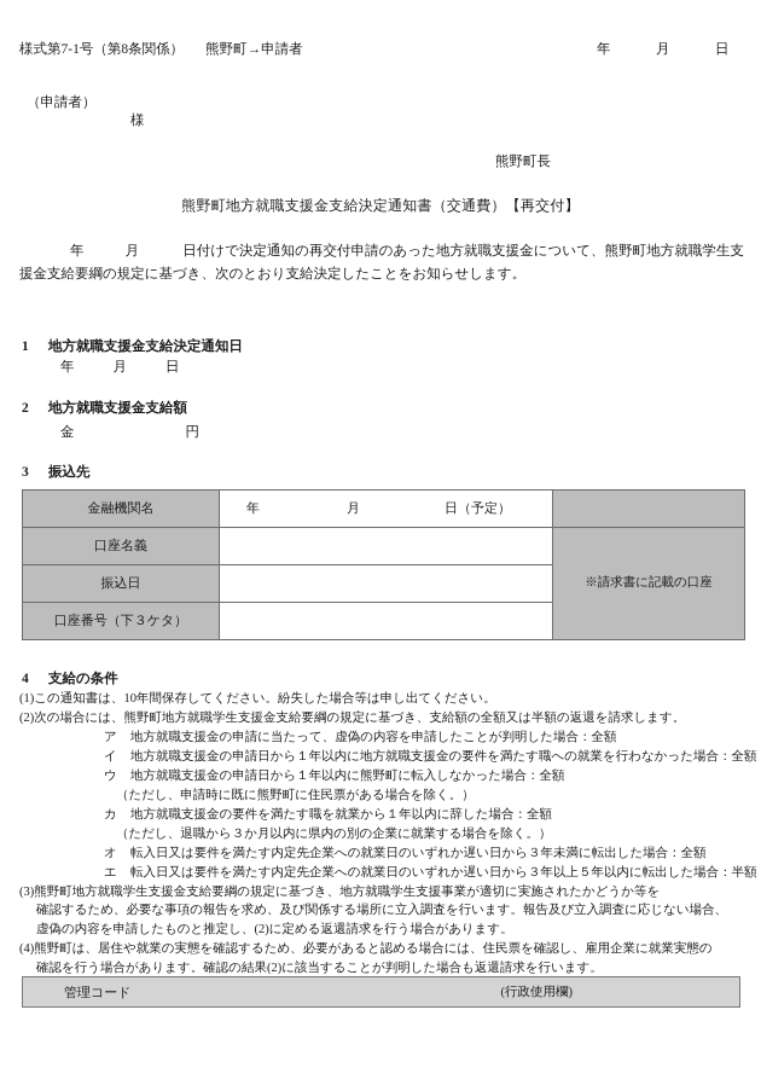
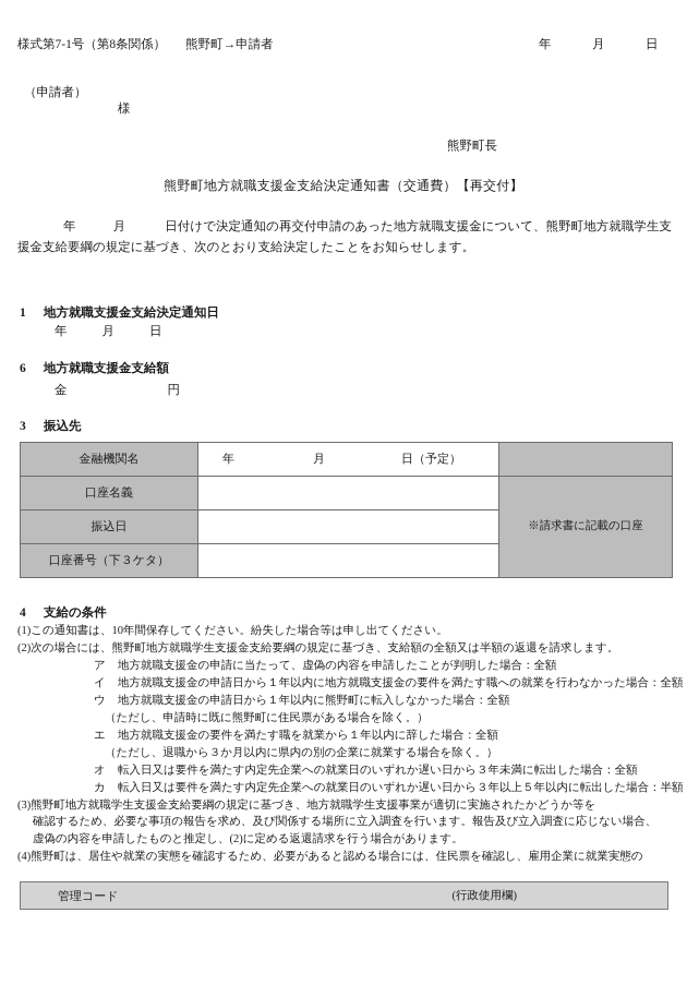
  様式第7-1号（第8条関係） 熊野町→申請者
  年
  月
  日
  （申請者）
  様
  熊野町長
  熊野町地方就職支援金支給決定通知書（交通費）【再交付】
  年 月 日付けで決定通知の再交付申請のあった地方就職支援金について、熊野町地方就職学生支援金支給要綱の規定に基づき、次のとおり支給決定したことをお知らせします。
  1 地方就職支援金支給決定通知日
  年 月 日
- 2 地方就職支援金支給額
+ 6 地方就職支援金支給額
  金 円
  3 振込先
  金融機関名	年 月 日（予定）
  口座名義		※請求書に記載の口座
  振込日
  口座番号（下３ケタ）
  4 支給の条件
  (1)この通知書は、10年間保存してください。紛失した場合等は申し出てください。
  (2)次の場合には、熊野町地方就職学生支援金支給要綱の規定に基づき、支給額の全額又は半額の返還を請求します。
  ア 地方就職支援金の申請に当たって、虚偽の内容を申請したことが判明した場合：全額
  イ 地方就職支援金の申請日から１年以内に地方就職支援金の要件を満たす職への就業を行わなかった場合：全額
  ウ 地方就職支援金の申請日から１年以内に熊野町に転入しなかった場合：全額
  （ただし、申請時に既に熊野町に住民票がある場合を除く。）
- カ 地方就職支援金の要件を満たす職を就業から１年以内に辞した場合：全額
+ エ 地方就職支援金の要件を満たす職を就業から１年以内に辞した場合：全額
  （ただし、退職から３か月以内に県内の別の企業に就業する場合を除く。）
  オ 転入日又は要件を満たす内定先企業への就業日のいずれか遅い日から３年未満に転出した場合：全額
- エ 転入日又は要件を満たす内定先企業への就業日のいずれか遅い日から３年以上５年以内に転出した場合：半額
+ カ 転入日又は要件を満たす内定先企業への就業日のいずれか遅い日から３年以上５年以内に転出した場合：半額
  (3)熊野町地方就職学生支援金支給要綱の規定に基づき、地方就職学生支援事業が適切に実施されたかどうか等を
  確認するため、必要な事項の報告を求め、及び関係する場所に立入調査を行います。報告及び立入調査に応じない場合、
  虚偽の内容を申請したものと推定し、(2)に定める返還請求を行う場合があります。
  (4)熊野町は、居住や就業の実態を確認するため、必要があると認める場合には、住民票を確認し、雇用企業に就業実態の
- 確認を行う場合があります。確認の結果(2)に該当することが判明した場合も返還請求を行います。
  管理コード
  (行政使用欄)
